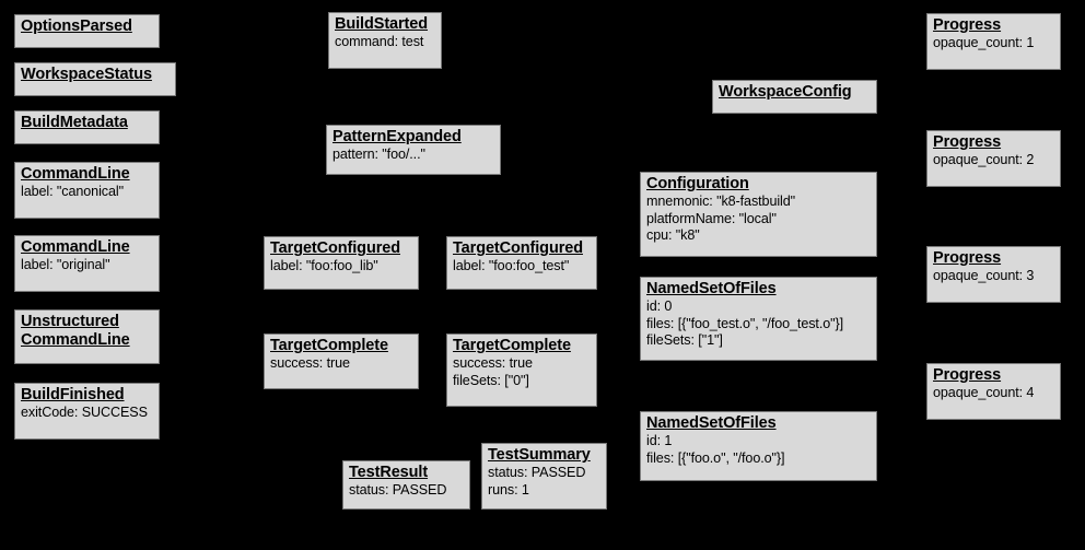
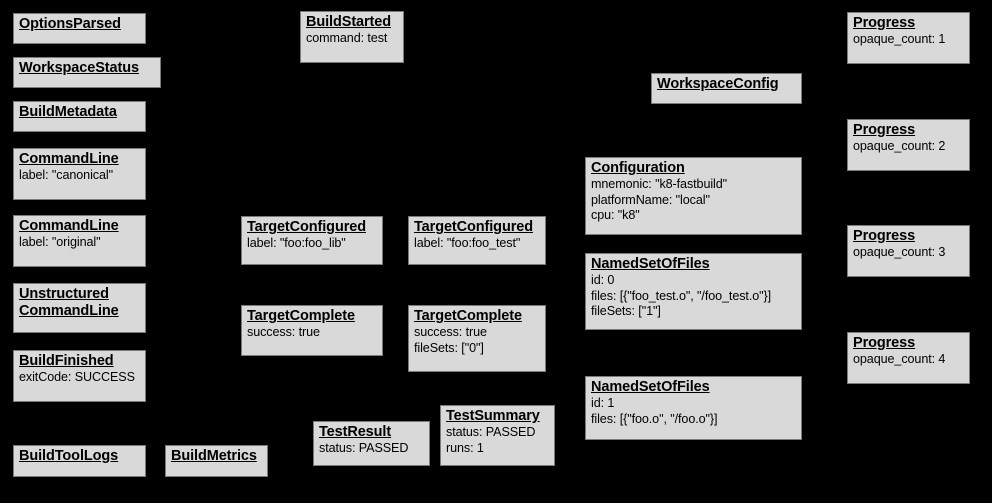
  OptionsParsed
  WorkspaceStatus
  BuildMetadata
  CommandLine
  label: "canonical"
  CommandLine
  label: "original"
  Unstructured
  CommandLine
  BuildFinished
  exitCode: SUCCESS
+ BuildToolLogs
+ BuildMetrics
  BuildStarted
  command: test
- PatternExpanded
- pattern: "foo/..."
  TargetConfigured
  label: "foo:foo_lib"
  TargetConfigured
  label: "foo:foo_test"
  TargetComplete
  success: true
  TargetComplete
  success: true
  fileSets: ["0"]
  TestResult
  status: PASSED
  TestSummary
  status: PASSED
  runs: 1
  WorkspaceConfig
  Configuration
  mnemonic: "k8-fastbuild"
  platformName: "local"
  cpu: "k8"
  NamedSetOfFiles
  id: 0
  files: [{"foo_test.o", "/foo_test.o"}]
  fileSets: ["1"]
  NamedSetOfFiles
  id: 1
  files: [{"foo.o", "/foo.o"}]
  Progress
  opaque_count: 1
  Progress
  opaque_count: 2
  Progress
  opaque_count: 3
  Progress
  opaque_count: 4
